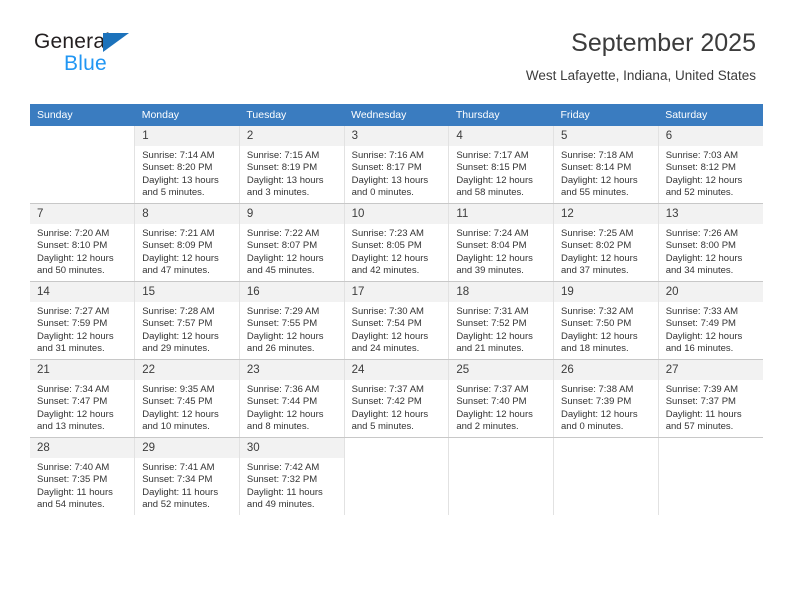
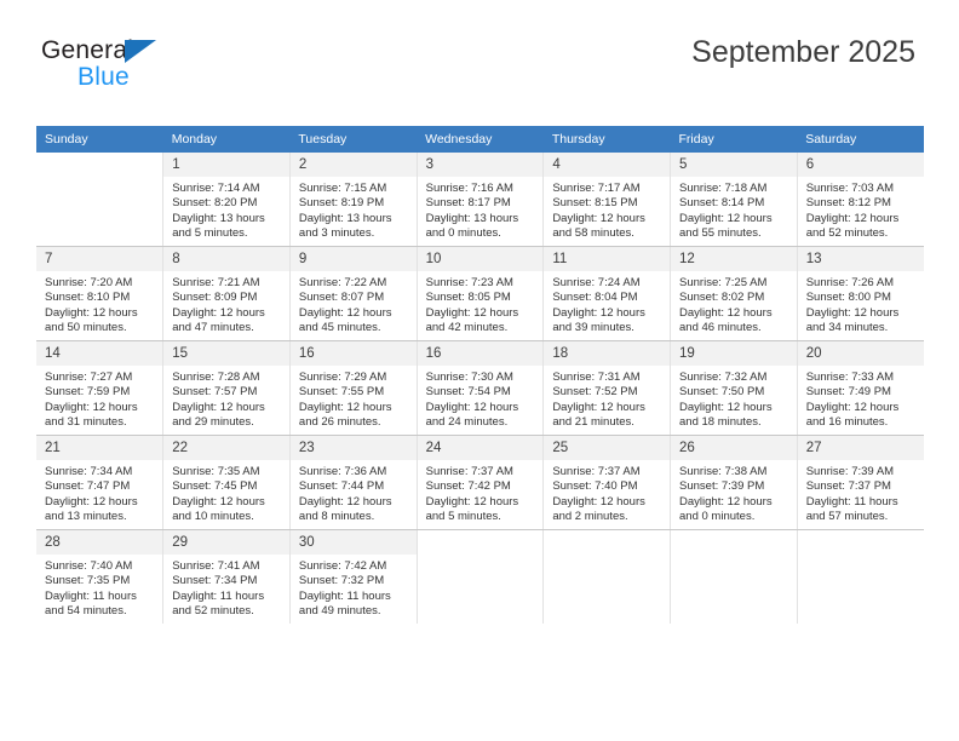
  General
  Blue
  September 2025
- West Lafayette, Indiana, United States
  Sunday	Monday	Tuesday	Wednesday	Thursday	Friday	Saturday
  	1Sunrise: 7:14 AMSunset: 8:20 PMDaylight: 13 hoursand 5 minutes.	2Sunrise: 7:15 AMSunset: 8:19 PMDaylight: 13 hoursand 3 minutes.	3Sunrise: 7:16 AMSunset: 8:17 PMDaylight: 13 hoursand 0 minutes.	4Sunrise: 7:17 AMSunset: 8:15 PMDaylight: 12 hoursand 58 minutes.	5Sunrise: 7:18 AMSunset: 8:14 PMDaylight: 12 hoursand 55 minutes.	6Sunrise: 7:03 AMSunset: 8:12 PMDaylight: 12 hoursand 52 minutes.
- 7Sunrise: 7:20 AMSunset: 8:10 PMDaylight: 12 hoursand 50 minutes.	8Sunrise: 7:21 AMSunset: 8:09 PMDaylight: 12 hoursand 47 minutes.	9Sunrise: 7:22 AMSunset: 8:07 PMDaylight: 12 hoursand 45 minutes.	10Sunrise: 7:23 AMSunset: 8:05 PMDaylight: 12 hoursand 42 minutes.	11Sunrise: 7:24 AMSunset: 8:04 PMDaylight: 12 hoursand 39 minutes.	12Sunrise: 7:25 AMSunset: 8:02 PMDaylight: 12 hoursand 37 minutes.	13Sunrise: 7:26 AMSunset: 8:00 PMDaylight: 12 hoursand 34 minutes.
+ 7Sunrise: 7:20 AMSunset: 8:10 PMDaylight: 12 hoursand 50 minutes.	8Sunrise: 7:21 AMSunset: 8:09 PMDaylight: 12 hoursand 47 minutes.	9Sunrise: 7:22 AMSunset: 8:07 PMDaylight: 12 hoursand 45 minutes.	10Sunrise: 7:23 AMSunset: 8:05 PMDaylight: 12 hoursand 42 minutes.	11Sunrise: 7:24 AMSunset: 8:04 PMDaylight: 12 hoursand 39 minutes.	12Sunrise: 7:25 AMSunset: 8:02 PMDaylight: 12 hoursand 46 minutes.	13Sunrise: 7:26 AMSunset: 8:00 PMDaylight: 12 hoursand 34 minutes.
- 14Sunrise: 7:27 AMSunset: 7:59 PMDaylight: 12 hoursand 31 minutes.	15Sunrise: 7:28 AMSunset: 7:57 PMDaylight: 12 hoursand 29 minutes.	16Sunrise: 7:29 AMSunset: 7:55 PMDaylight: 12 hoursand 26 minutes.	17Sunrise: 7:30 AMSunset: 7:54 PMDaylight: 12 hoursand 24 minutes.	18Sunrise: 7:31 AMSunset: 7:52 PMDaylight: 12 hoursand 21 minutes.	19Sunrise: 7:32 AMSunset: 7:50 PMDaylight: 12 hoursand 18 minutes.	20Sunrise: 7:33 AMSunset: 7:49 PMDaylight: 12 hoursand 16 minutes.
+ 14Sunrise: 7:27 AMSunset: 7:59 PMDaylight: 12 hoursand 31 minutes.	15Sunrise: 7:28 AMSunset: 7:57 PMDaylight: 12 hoursand 29 minutes.	16Sunrise: 7:29 AMSunset: 7:55 PMDaylight: 12 hoursand 26 minutes.	16Sunrise: 7:30 AMSunset: 7:54 PMDaylight: 12 hoursand 24 minutes.	18Sunrise: 7:31 AMSunset: 7:52 PMDaylight: 12 hoursand 21 minutes.	19Sunrise: 7:32 AMSunset: 7:50 PMDaylight: 12 hoursand 18 minutes.	20Sunrise: 7:33 AMSunset: 7:49 PMDaylight: 12 hoursand 16 minutes.
- 21Sunrise: 7:34 AMSunset: 7:47 PMDaylight: 12 hoursand 13 minutes.	22Sunrise: 9:35 AMSunset: 7:45 PMDaylight: 12 hoursand 10 minutes.	23Sunrise: 7:36 AMSunset: 7:44 PMDaylight: 12 hoursand 8 minutes.	24Sunrise: 7:37 AMSunset: 7:42 PMDaylight: 12 hoursand 5 minutes.	25Sunrise: 7:37 AMSunset: 7:40 PMDaylight: 12 hoursand 2 minutes.	26Sunrise: 7:38 AMSunset: 7:39 PMDaylight: 12 hoursand 0 minutes.	27Sunrise: 7:39 AMSunset: 7:37 PMDaylight: 11 hoursand 57 minutes.
+ 21Sunrise: 7:34 AMSunset: 7:47 PMDaylight: 12 hoursand 13 minutes.	22Sunrise: 7:35 AMSunset: 7:45 PMDaylight: 12 hoursand 10 minutes.	23Sunrise: 7:36 AMSunset: 7:44 PMDaylight: 12 hoursand 8 minutes.	24Sunrise: 7:37 AMSunset: 7:42 PMDaylight: 12 hoursand 5 minutes.	25Sunrise: 7:37 AMSunset: 7:40 PMDaylight: 12 hoursand 2 minutes.	26Sunrise: 7:38 AMSunset: 7:39 PMDaylight: 12 hoursand 0 minutes.	27Sunrise: 7:39 AMSunset: 7:37 PMDaylight: 11 hoursand 57 minutes.
  28Sunrise: 7:40 AMSunset: 7:35 PMDaylight: 11 hoursand 54 minutes.	29Sunrise: 7:41 AMSunset: 7:34 PMDaylight: 11 hoursand 52 minutes.	30Sunrise: 7:42 AMSunset: 7:32 PMDaylight: 11 hoursand 49 minutes.
